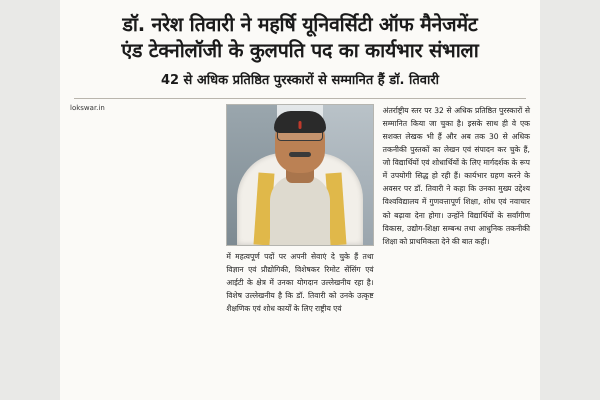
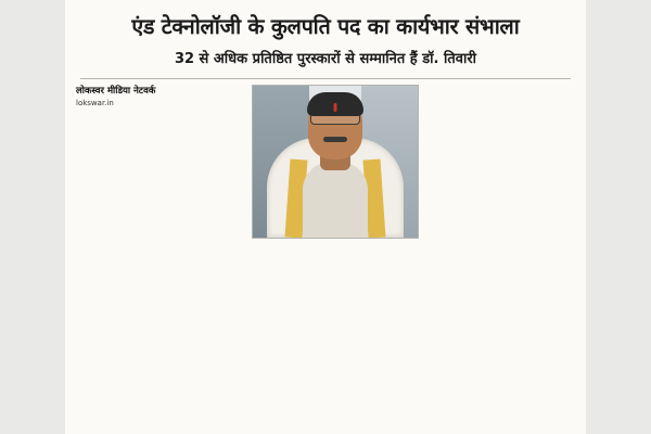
- डॉ. नरेश तिवारी ने महर्षि यूनिवर्सिटी ऑफ मैनेजमेंट
  एंड टेक्नोलॉजी के कुलपति पद का कार्यभार संभाला
- 42 से अधिक प्रतिष्ठित पुरस्कारों से सम्मानित हैं डॉ. तिवारी
+ 32 से अधिक प्रतिष्ठित पुरस्कारों से सम्मानित हैं डॉ. तिवारी
+ लोकस्वर मीडिया नेटवर्क
  lokswar.in
- में महत्वपूर्ण पदों पर अपनी सेवाएं दे चुके हैं तथा विज्ञान एवं प्रौद्योगिकी, विशेषकर रिमोट सेंसिंग एवं आईटी के क्षेत्र में उनका योगदान उल्लेखनीय रहा है। विशेष उल्लेखनीय है कि डॉ. तिवारी को उनके उत्कृष्ट शैक्षणिक एवं शोध कार्यों के लिए राष्ट्रीय एवं
- अंतर्राष्ट्रीय स्तर पर 32 से अधिक प्रतिष्ठित पुरस्कारों से सम्मानित किया जा चुका है। इसके साथ ही वे एक सशक्त लेखक भी हैं और अब तक 30 से अधिक तकनीकी पुस्तकों का लेखन एवं संपादन कर चुके हैं, जो विद्यार्थियों एवं शोधार्थियों के लिए मार्गदर्शक के रूप में उपयोगी सिद्ध हो रही हैं। कार्यभार ग्रहण करने के अवसर पर डॉ. तिवारी ने कहा कि उनका मुख्य उद्देश्य विश्वविद्यालय में गुणवत्तापूर्ण शिक्षा, शोध एवं नवाचार को बढ़ावा देना होगा। उन्होंने विद्यार्थियों के सर्वांगीण विकास, उद्योग-शिक्षा सम्बन्ध तथा आधुनिक तकनीकी शिक्षा को प्राथमिकता देने की बात कही।
